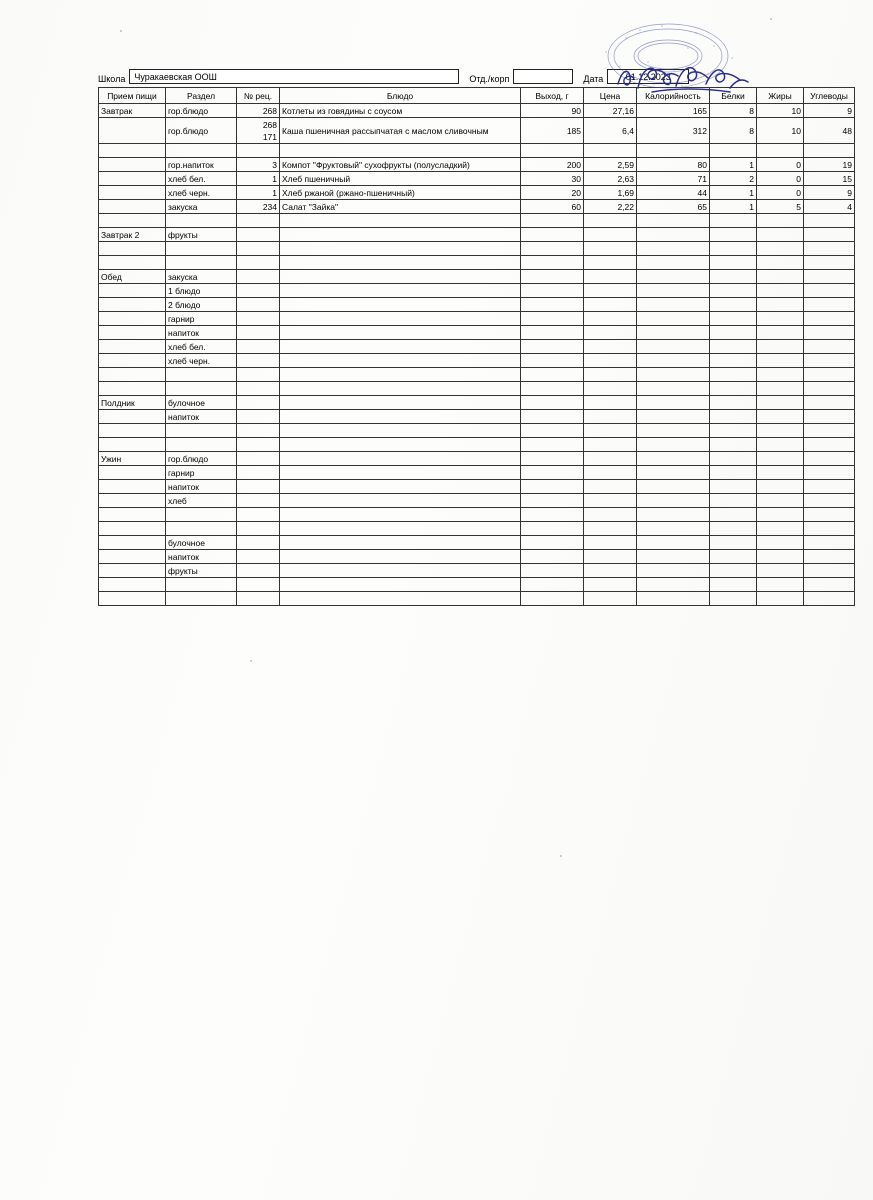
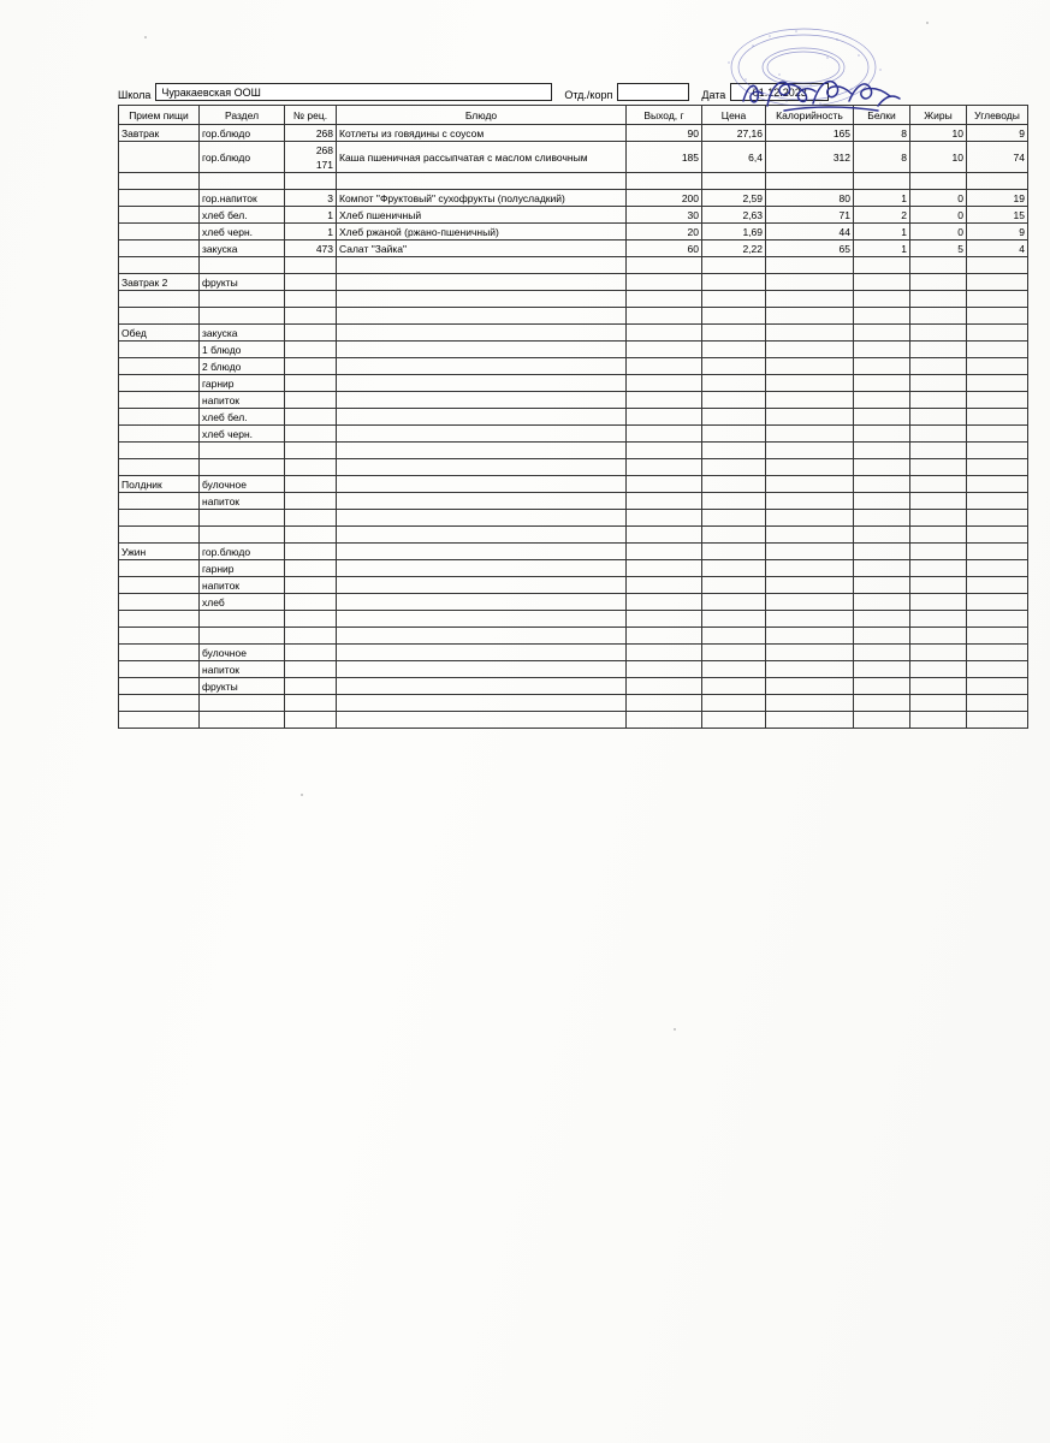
  Школа
  Чуракаевская ООШ
  Отд./корп
  Дата
  Прием пищи	Раздел	№ рец.	Блюдо	Выход, г	Цена	Калорийность	Белки	Жиры	Углеводы
  Завтрак	гор.блюдо	268	Котлеты из говядины с соусом	90	27,16	165	8	10	9
- 	гор.блюдо	268171	Каша пшеничная рассыпчатая с маслом сливочным	185	6,4	312	8	10	48
+ 	гор.блюдо	268171	Каша пшеничная рассыпчатая с маслом сливочным	185	6,4	312	8	10	74
  	гор.напиток	3	Компот "Фруктовый" сухофрукты (полусладкий)	200	2,59	80	1	0	19
  	хлеб бел.	1	Хлеб пшеничный	30	2,63	71	2	0	15
  	хлеб черн.	1	Хлеб ржаной (ржано-пшеничный)	20	1,69	44	1	0	9
- 	закуска	234	Салат "Зайка"	60	2,22	65	1	5	4
+ 	закуска	473	Салат "Зайка"	60	2,22	65	1	5	4
  Завтрак 2	фрукты
  Обед	закуска
  	1 блюдо
  	2 блюдо
  	гарнир
  	напиток
  	хлеб бел.
  	хлеб черн.
  Полдник	булочное
  	напиток
  Ужин	гор.блюдо
  	гарнир
  	напиток
  	хлеб
  	булочное
  	напиток
  	фрукты
